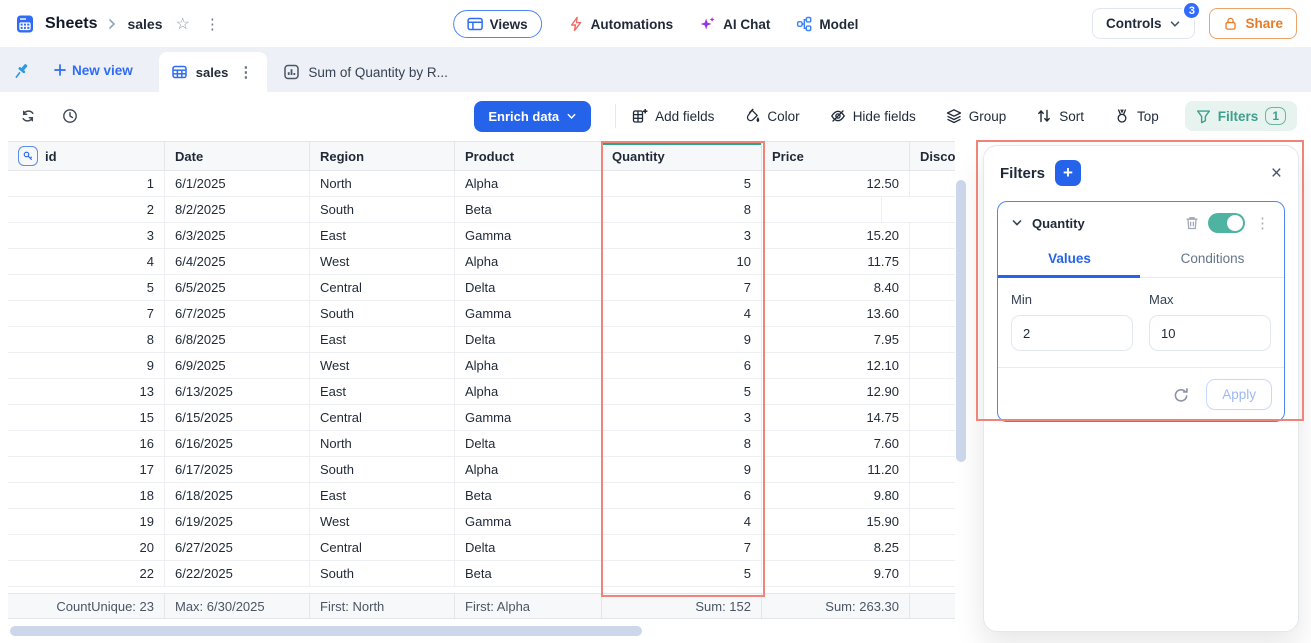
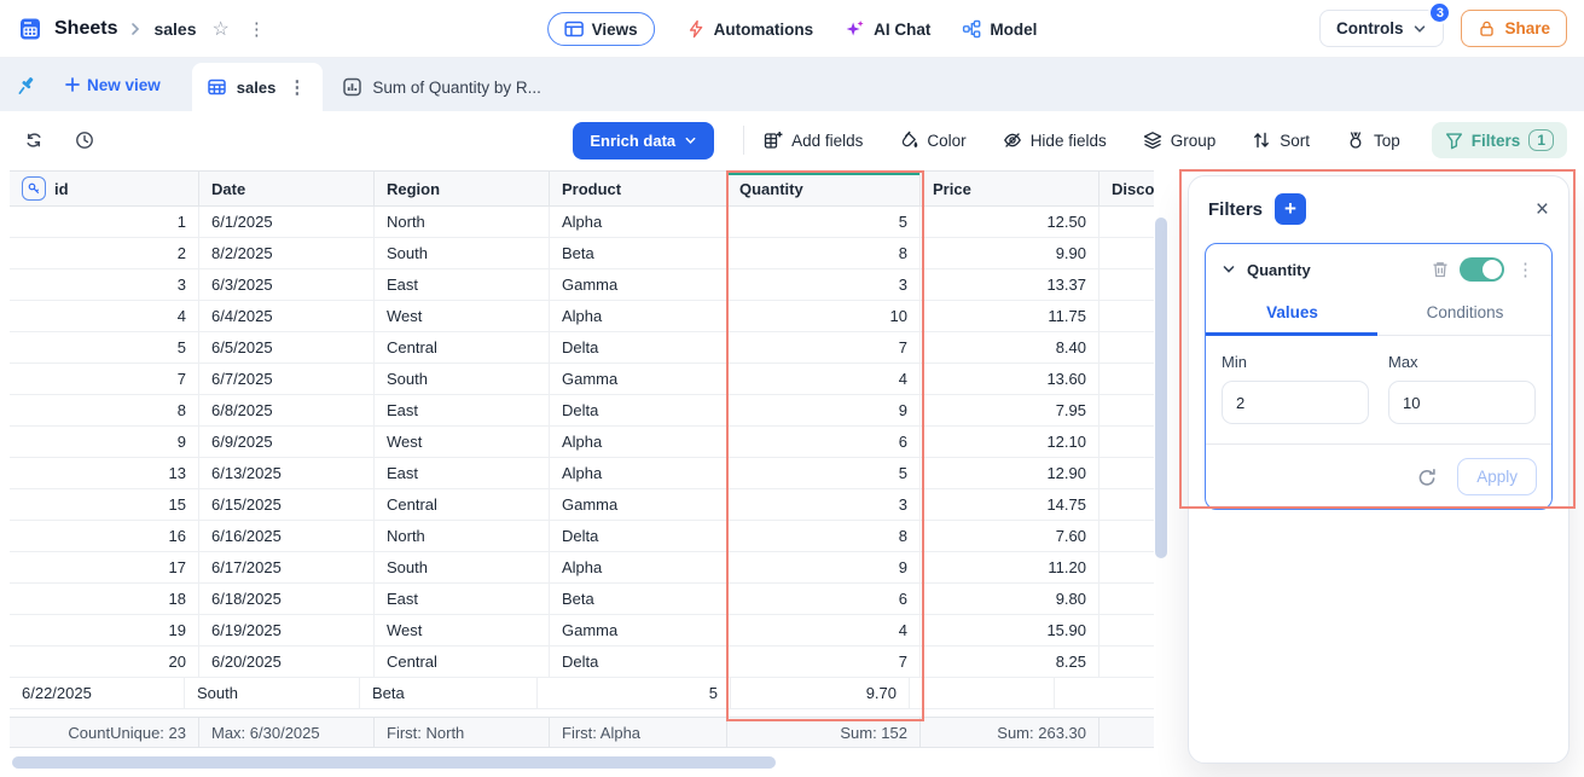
  Sheets
  sales
  ☆
  ⋮
  Views
  Automations
  AI Chat
  Model
  Controls
  3
  Share
  New view
  sales
  ⋮
  Sum of Quantity by R...
  Enrich data
  Add fields
  Color
  Hide fields
  Group
  Sort
  Top
  Filters
  1
  id
  Date
  Region
  Product
  Quantity
  Price
  1
  6/1/2025
  North
  Alpha
  5
  12.50
  2
  8/2/2025
  South
  Beta
  8
+ 9.90
  3
  6/3/2025
  East
  Gamma
  3
- 15.20
+ 13.37
  4
  6/4/2025
  West
  Alpha
  10
  11.75
  5
  6/5/2025
  Central
  Delta
  7
  8.40
  7
  6/7/2025
  South
  Gamma
  4
  13.60
  8
  6/8/2025
  East
  Delta
  9
  7.95
  9
  6/9/2025
  West
  Alpha
  6
  12.10
  13
  6/13/2025
  East
  Alpha
  5
  12.90
  15
  6/15/2025
  Central
  Gamma
  3
  14.75
  16
  6/16/2025
  North
  Delta
  8
  7.60
  17
  6/17/2025
  South
  Alpha
  9
  11.20
  18
  6/18/2025
  East
  Beta
  6
  9.80
  19
  6/19/2025
  West
  Gamma
  4
  15.90
  20
- 6/27/2025
+ 6/20/2025
  Central
  Delta
  7
  8.25
- 22
  6/22/2025
  South
  Beta
  5
  9.70
  CountUnique: 23
  Max: 6/30/2025
  First: North
  First: Alpha
  Sum: 152
  Sum: 263.30
  Filters
  +
  ×
  Quantity
  ⋮
  Values
  Conditions
  Min
  Max
  2
  10
  Apply
